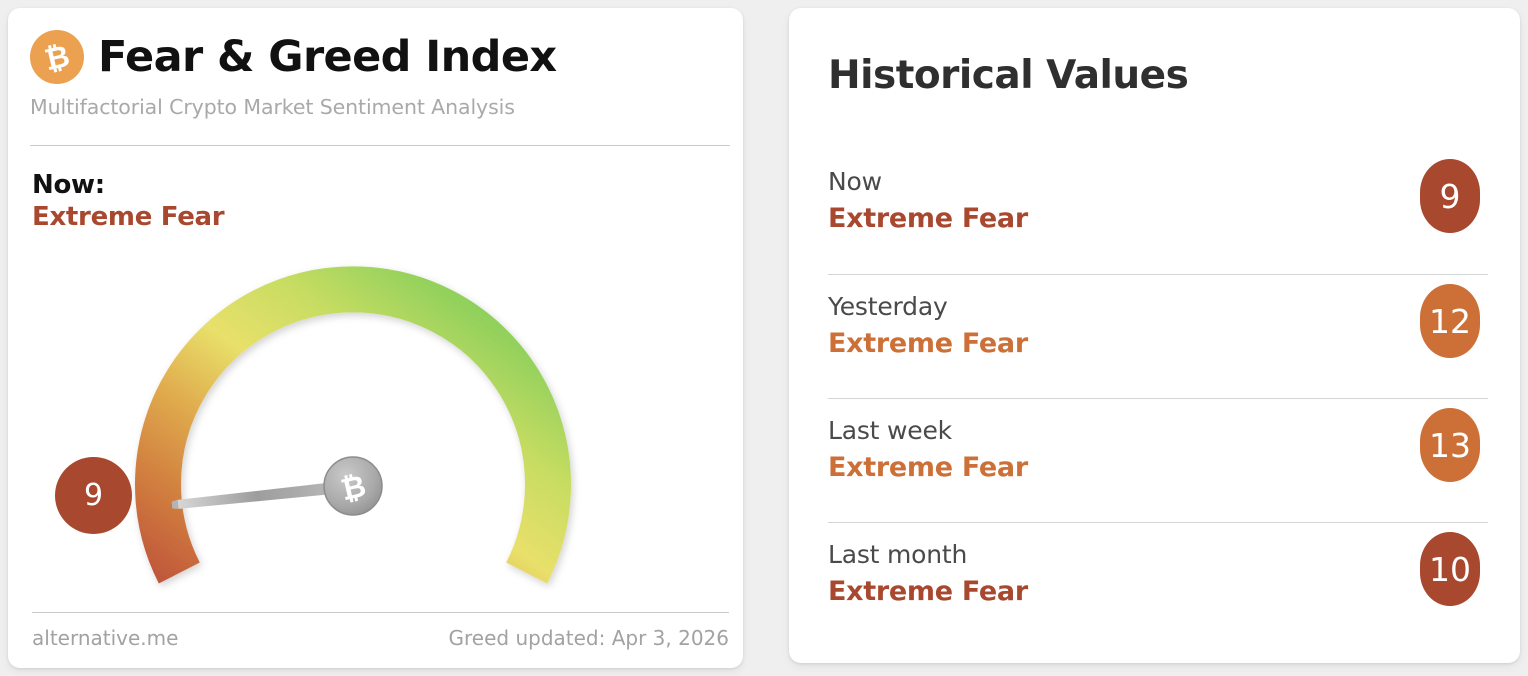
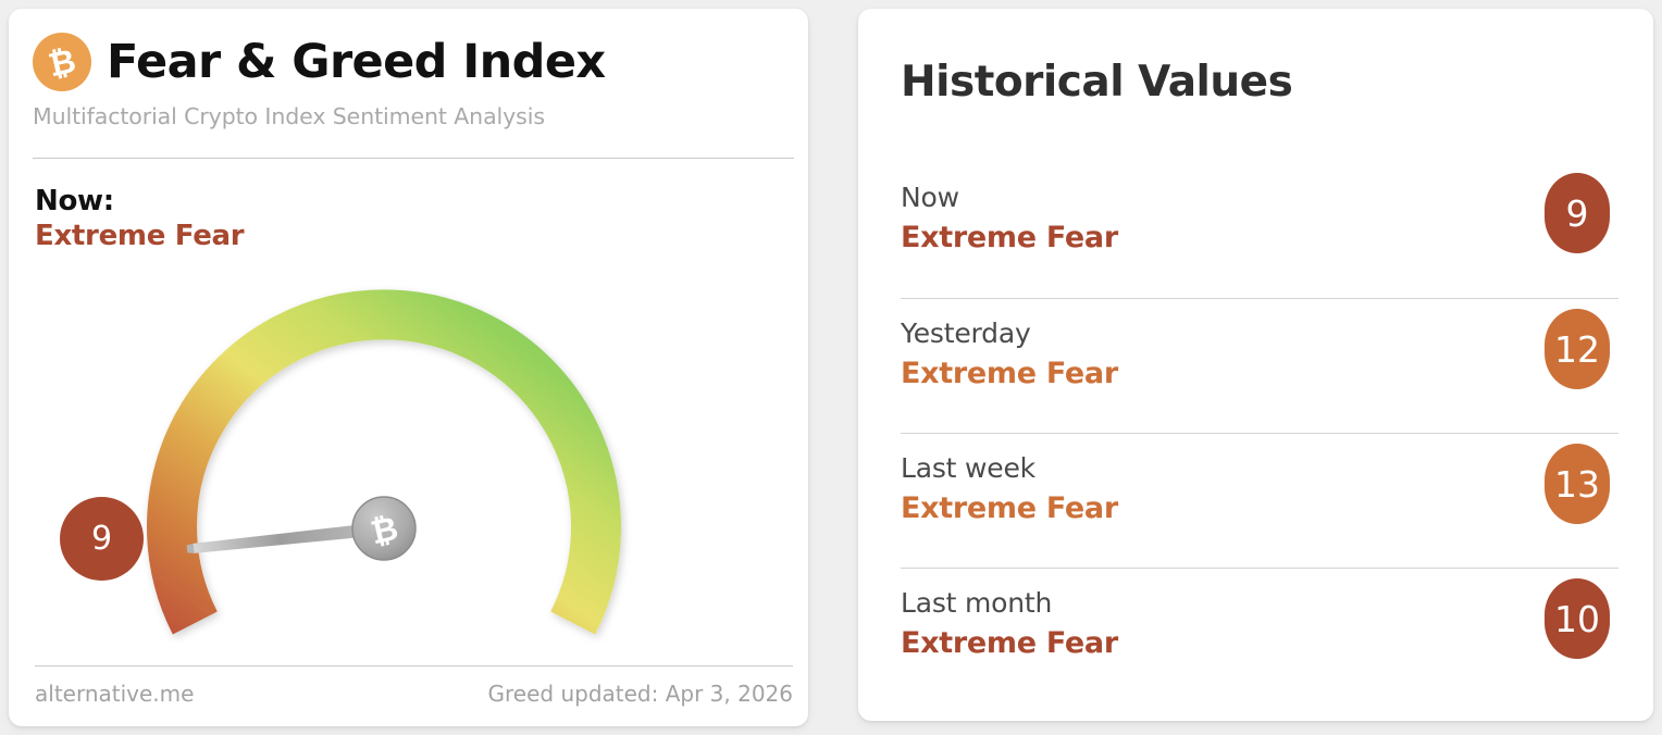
  Fear & Greed Index
- Multifactorial Crypto Market Sentiment Analysis
+ Multifactorial Crypto Index Sentiment Analysis
  Now:
  Extreme Fear
  9
  alternative.me
  Greed updated: Apr 3, 2026
  Historical Values
  Now
  Extreme Fear
  9
  Yesterday
  Extreme Fear
  12
  Last week
  Extreme Fear
  13
  Last month
  Extreme Fear
  10
